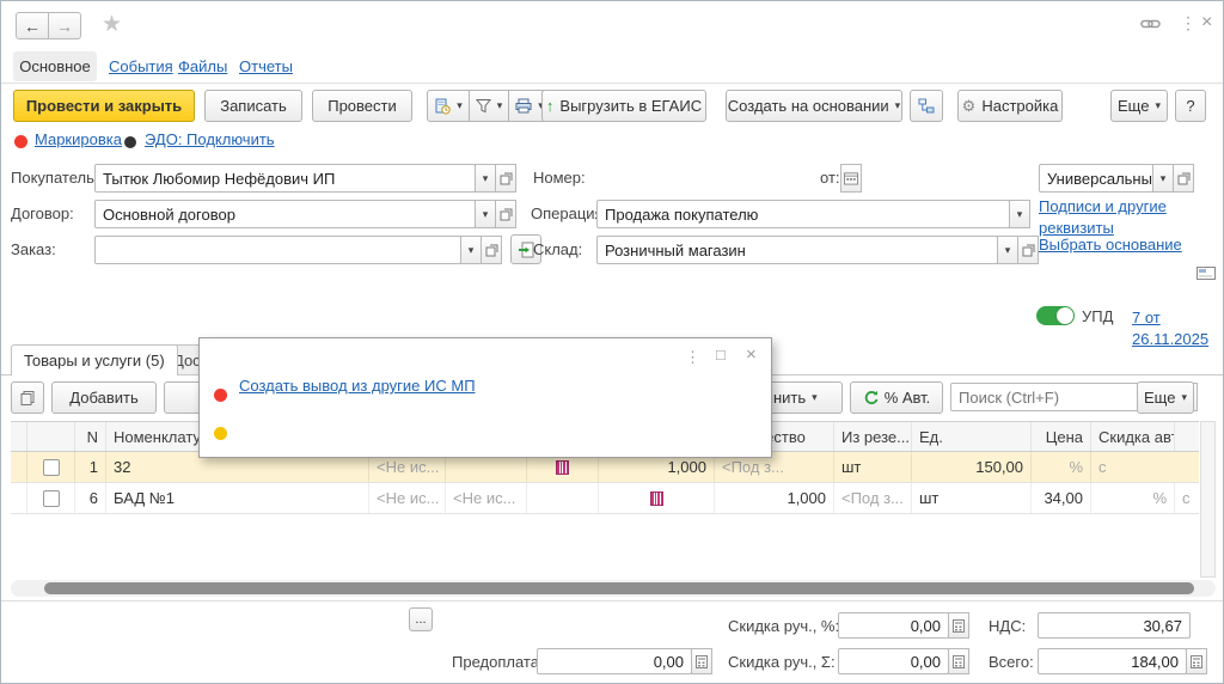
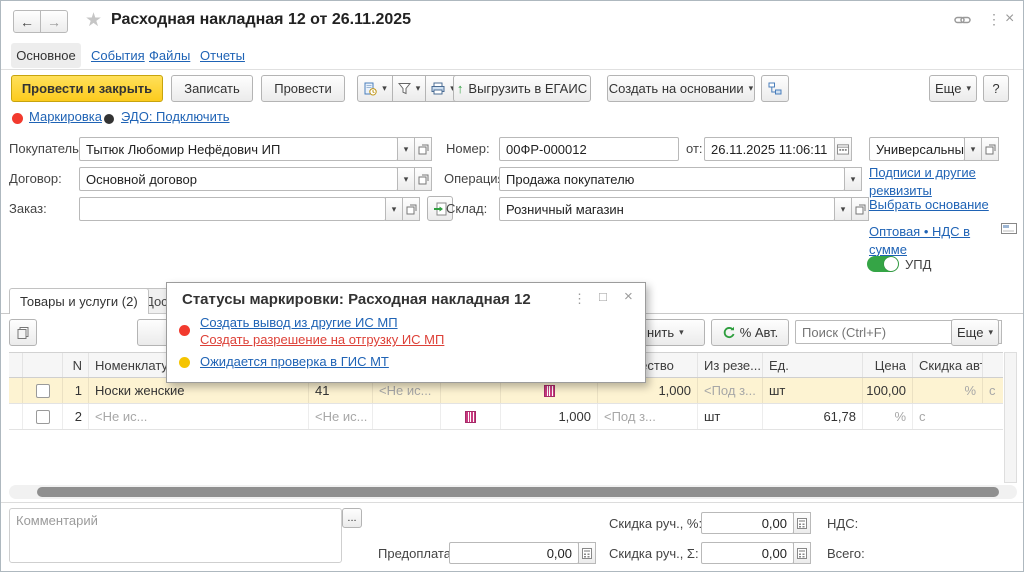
  ←
  →
  ★
+ Расходная накладная 12 от 26.11.2025
  ⋮
  ×
  Основное
  События
  Файлы
  Отчеты
  Провести и закрыть
  Записать
  Провести
  ▾
  ▾
  ↑
  Выгрузить в ЕГАИС
  Создать на основании
  ▾
- ⚙
- Настройка
  Еще
  ▾
  ?
  Маркировка
  ЭДО: Подключить
  Покупатель
  Тытюк Любомир Нефёдович ИП
  ▾
  Договор:
  Основной договор
  ▾
  Заказ:
  ▾
  Номер:
+ 00ФР-000012
  от:
+ 26.11.2025 11:06:11
  Операци
  Продажа покупателю
  ▾
  Склад:
  Розничный магазин
  ▾
  Универсальны
  ▾
  Подписи и другие реквизиты
  Выбрать основание
+ Оптовая • НДС в сумме
  УПД
- 7 от 26.11.2025
- Товары и услуги (5)
+ Товары и услуги (2)
- Добавить
  ▾
  % Авт.
  Поиск (Ctrl+F)
  Еще
  ▾
  N
  Номенклату
  Из резе...
  Ед.
  Цена
  Скидка авт
  1
+ Носки женские
- 32
+ 41
  <Не ис...
  1,000
  <Под з...
  шт
- 150,00
+ 100,00
  %
  с
- 6
+ 2
- БАД №1
  <Не ис...
  <Не ис...
  1,000
  <Под з...
  шт
- 34,00
+ 61,78
  %
  с
+ Статусы маркировки: Расходная накладная 12
  ⋮
  □
  ×
  Создать вывод из другие ИС МП
+ Создать разрешение на отгрузку ИС МП
+ Ожидается проверка в ГИС МТ
+ Комментарий
  ...
  Предоплата
  0,00
  Скидка руч., %
  0,00
  Скидка руч., Σ:
  0,00
  НДС:
- 30,67
  Всего:
- 184,00
